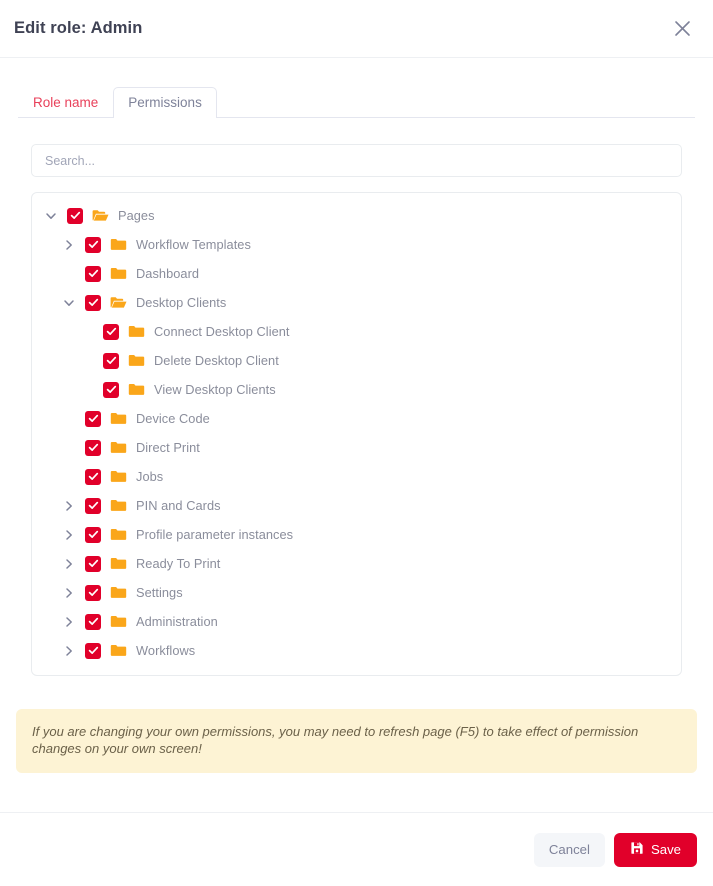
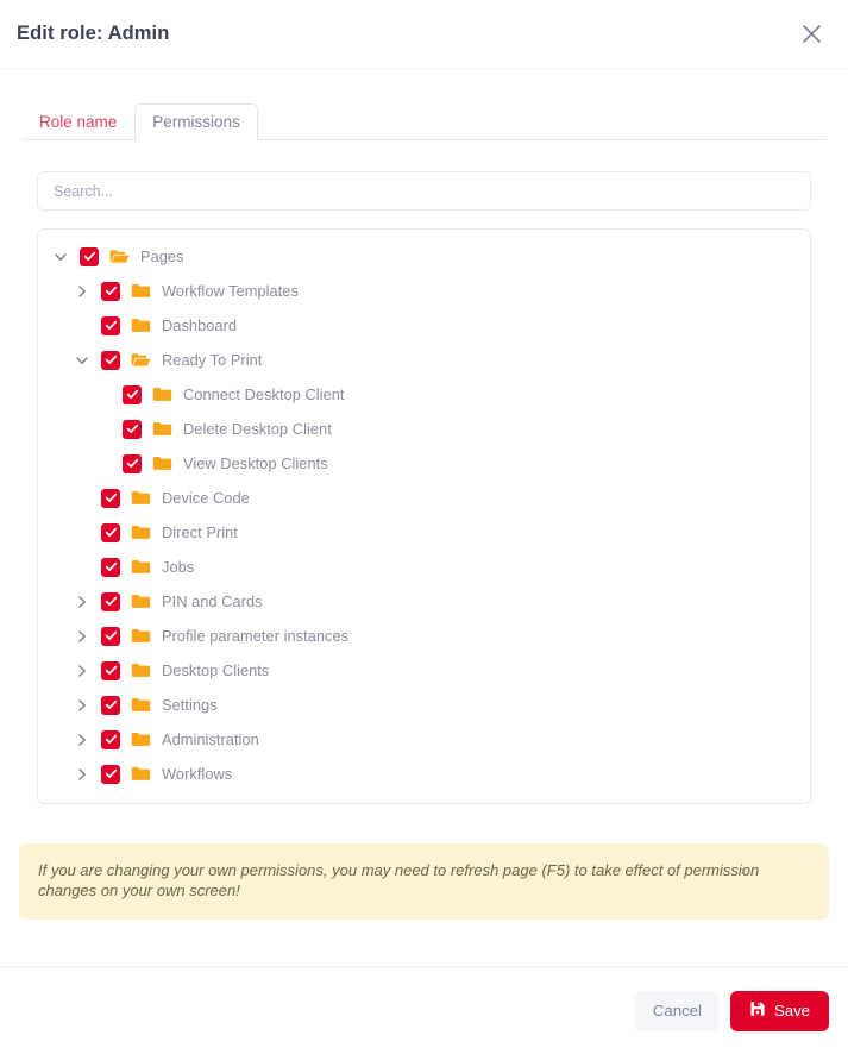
  Edit role: Admin
  Role name
  Permissions
  Search...
  Pages
  Workflow Templates
  Dashboard
- Desktop Clients
+ Ready To Print
  Connect Desktop Client
  Delete Desktop Client
  View Desktop Clients
  Device Code
  Direct Print
  Jobs
  PIN and Cards
  Profile parameter instances
- Ready To Print
+ Desktop Clients
  Settings
  Administration
  Workflows
  If you are changing your own permissions, you may need to refresh page (F5) to take effect of permission changes on your own screen!
  Cancel
  Save
